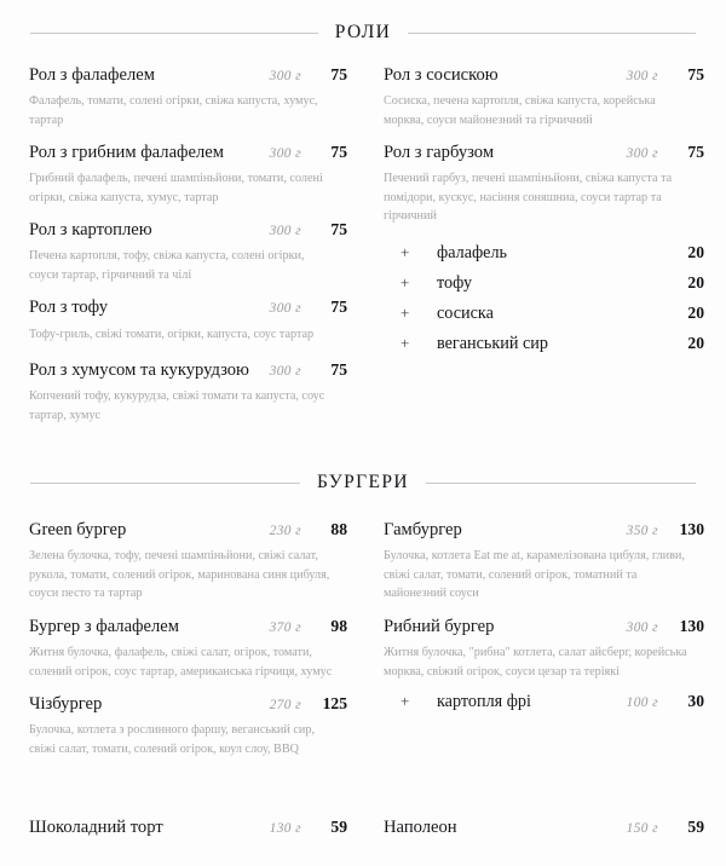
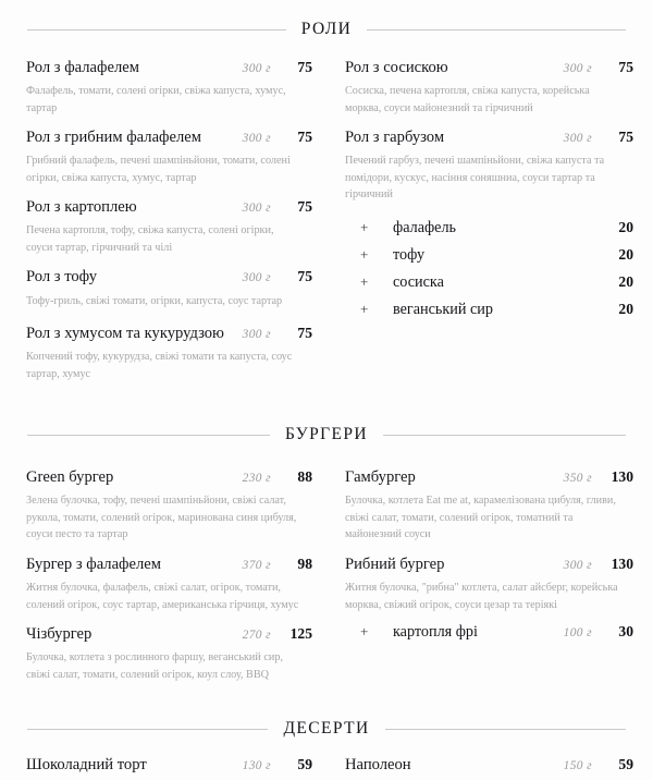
  РОЛИ
  Рол з фалафелем
  300 г
  75
  Фалафель, томати, солені огірки, свіжа капуста, хумус, тартар
  Рол з грибним фалафелем
  300 г
  75
  Грибний фалафель, печені шампіньйони, томати, солені огірки, свіжа капуста, хумус, тартар
  Рол з картоплею
  300 г
  75
  Печена картопля, тофу, свіжа капуста, солені огірки, соуси тартар, гірчичний та чілі
  Рол з тофу
  300 г
  75
  Тофу-гриль, свіжі томати, огірки, капуста, соус тартар
  Рол з хумусом та кукурудзою
  300 г
  75
  Копчений тофу, кукурудза, свіжі томати та капуста, соус тартар, хумус
  Рол з сосискою
  300 г
  75
  Сосиска, печена картопля, свіжа капуста, корейська морква, соуси майонезний та гірчичний
  Рол з гарбузом
  300 г
  75
  Печений гарбуз, печені шампіньйони, свіжа капуста та помідори, кускус, насіння соняшниа, соуси тартар та гірчичний
  +
  фалафель
  20
  +
  тофу
  20
  +
  сосиска
  20
  +
  веганський сир
  20
  БУРГЕРИ
  Green бургер
  230 г
  88
  Зелена булочка, тофу, печені шампіньйони, свіжі салат, рукола, томати, солений огірок, маринована синя цибуля, соуси песто та тартар
  Бургер з фалафелем
  370 г
  98
  Житня булочка, фалафель, свіжі салат, огірок, томати, солений огірок, соус тартар, американська гірчиця, хумус
  Чізбургер
  270 г
  125
  Булочка, котлета з рослинного фаршу, веганський сир, свіжі салат, томати, солений огірок, коул слоу, BBQ
  Гамбургер
  350 г
  130
  Булочка, котлета Eat me at, карамелізована цибуля, гливи, свіжі салат, томати, солений огірок, томатний та майонезний соуси
  Рибний бургер
  300 г
  130
  Житня булочка, "рибна" котлета, салат айсберг, корейська морква, свіжий огірок, соуси цезар та теріякі
  +
  картопля фрі
  100 г
  30
+ ДЕСЕРТИ
  Шоколадний торт
  130 г
  59
  Наполеон
  150 г
  59
